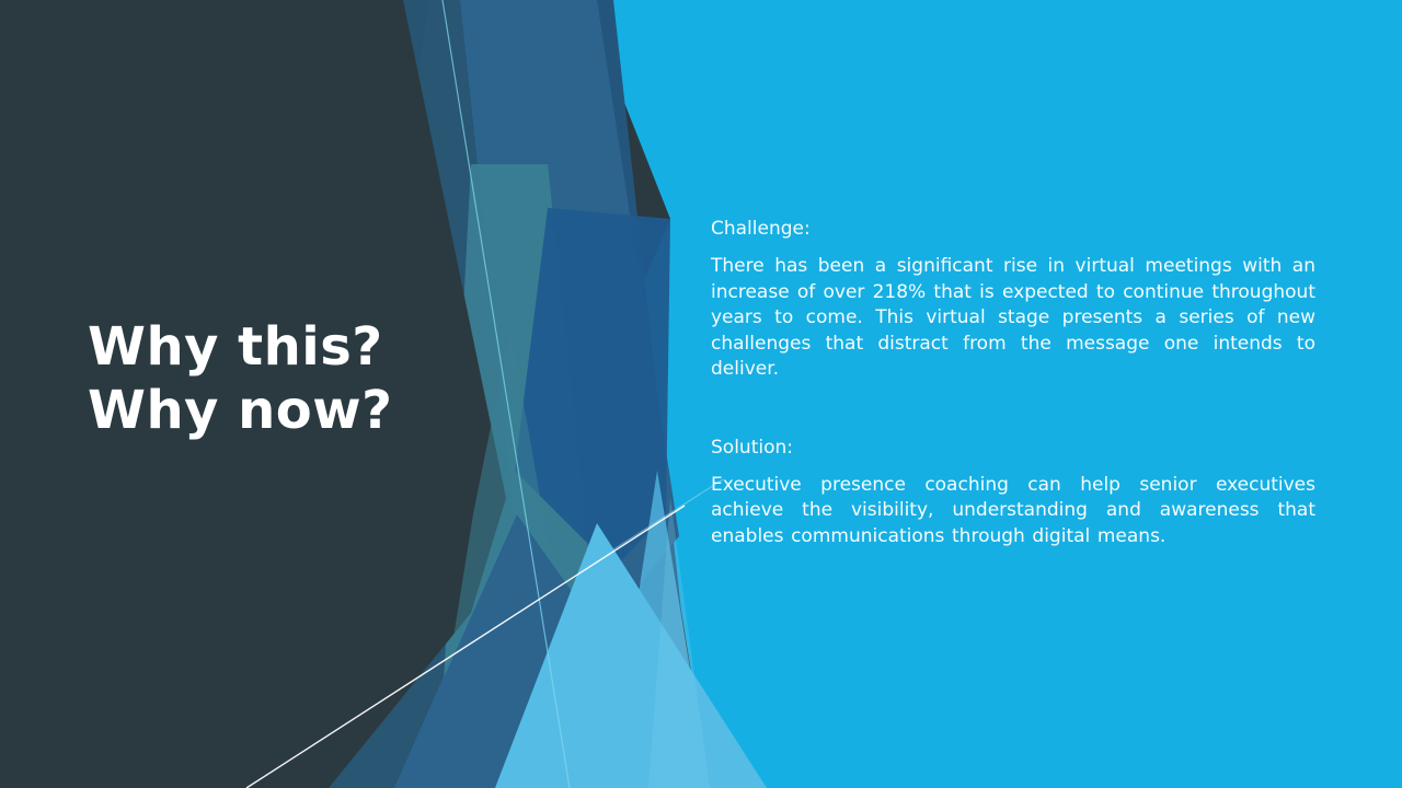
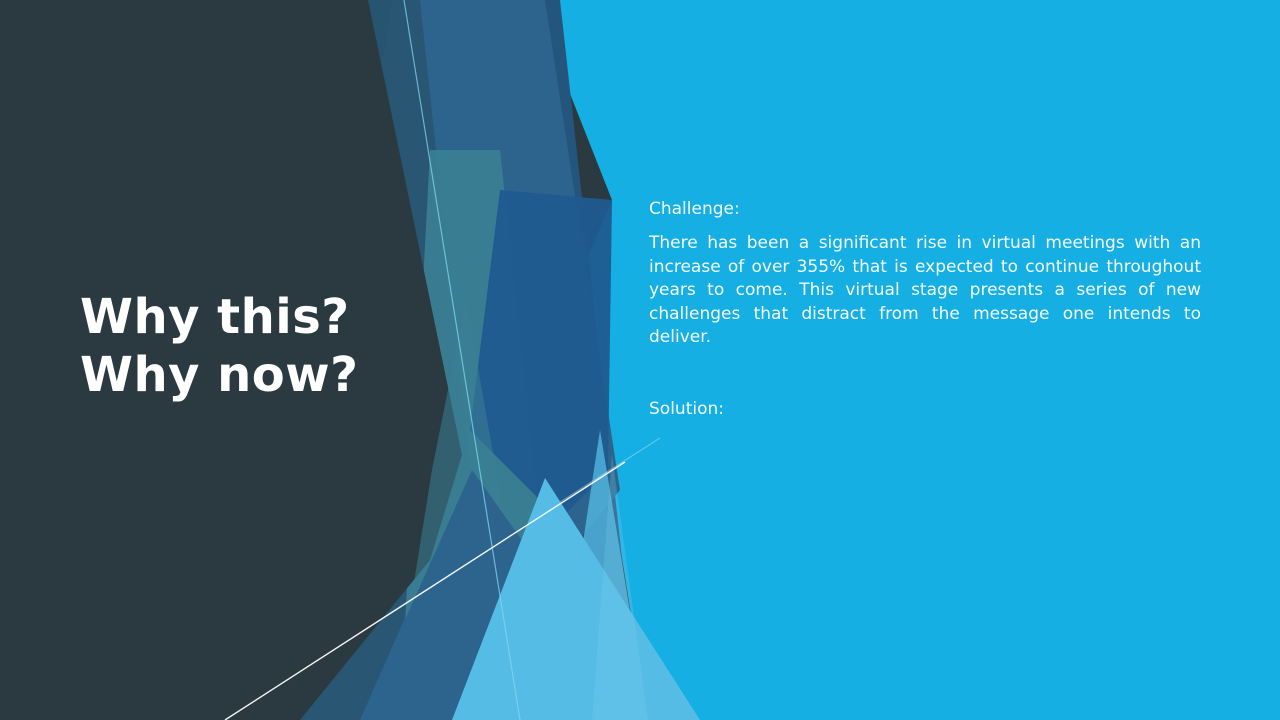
  Why this?
  Why now?
  Challenge:
- There has been a significant rise in virtual meetings with an increase of over 218% that is expected to continue throughout years to come. This virtual stage presents a series of new challenges that distract from the message one intends to deliver.
+ There has been a significant rise in virtual meetings with an increase of over 355% that is expected to continue throughout years to come. This virtual stage presents a series of new challenges that distract from the message one intends to deliver.
  Solution:
- Executive presence coaching can help senior executives achieve the visibility, understanding and awareness that enables communications through digital means.
